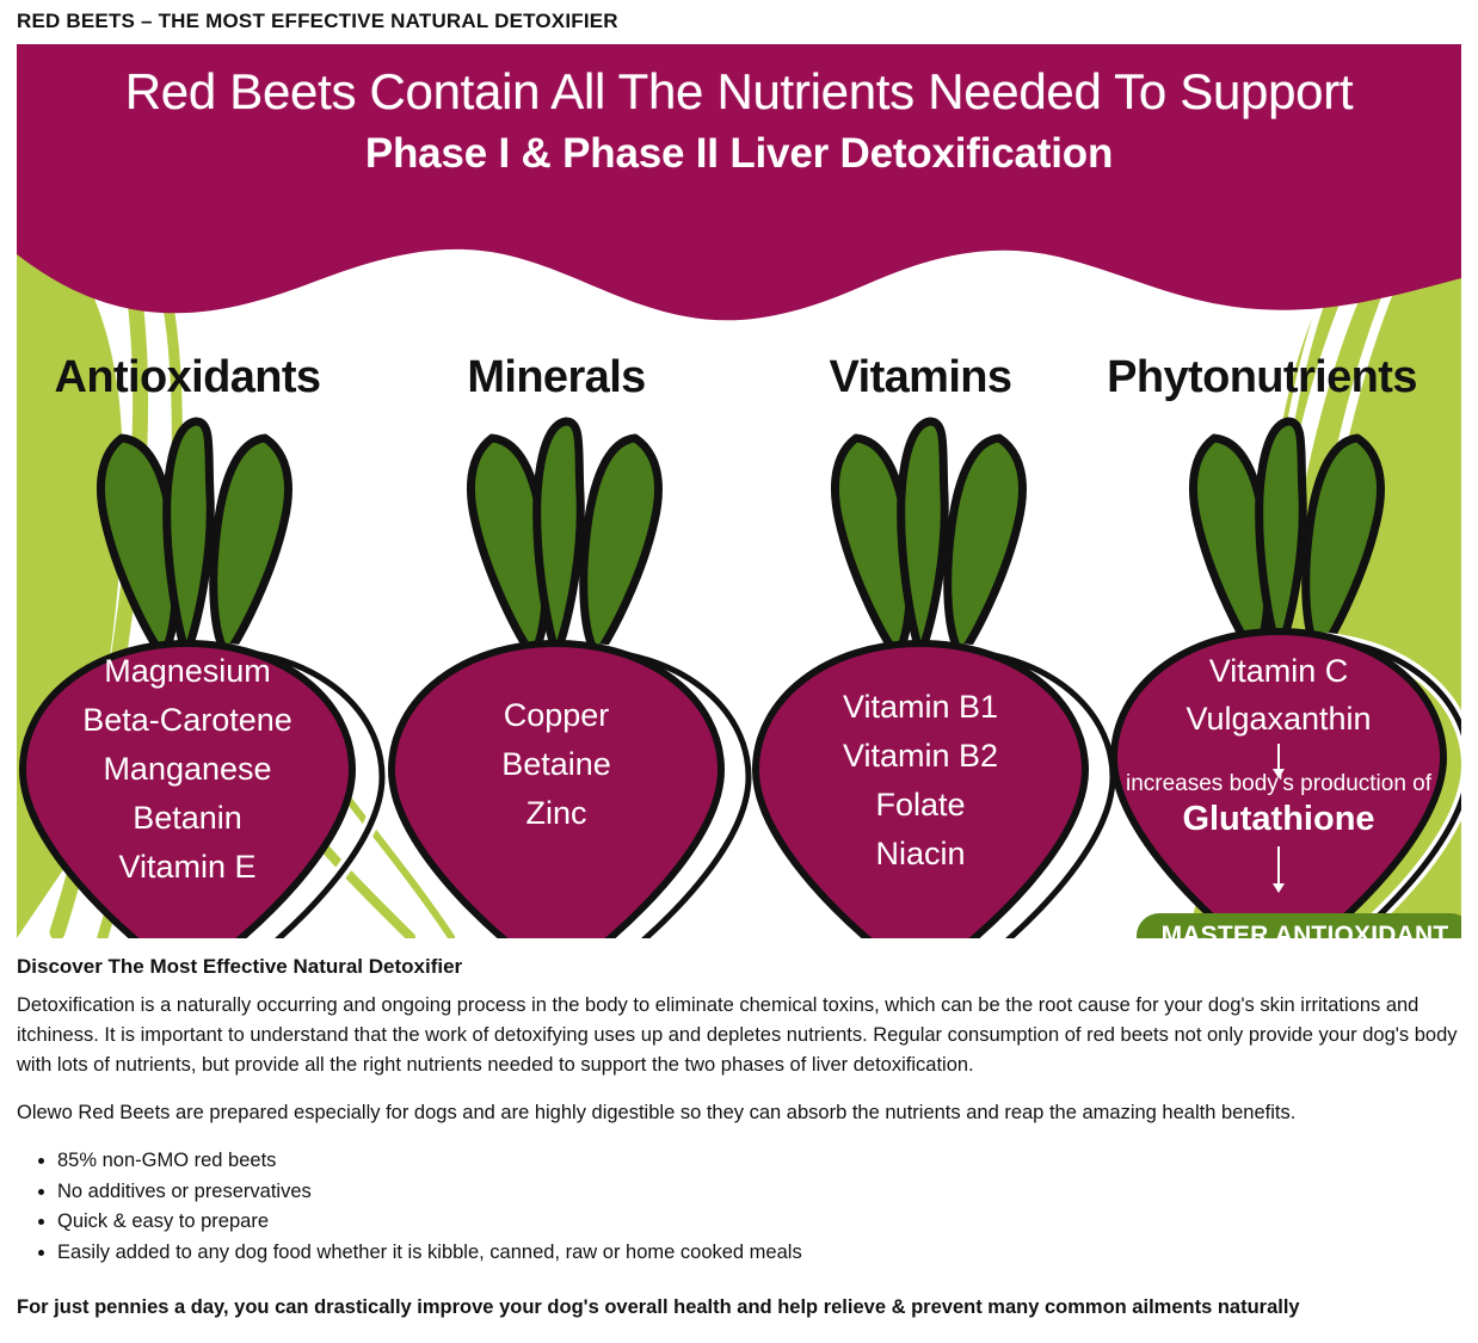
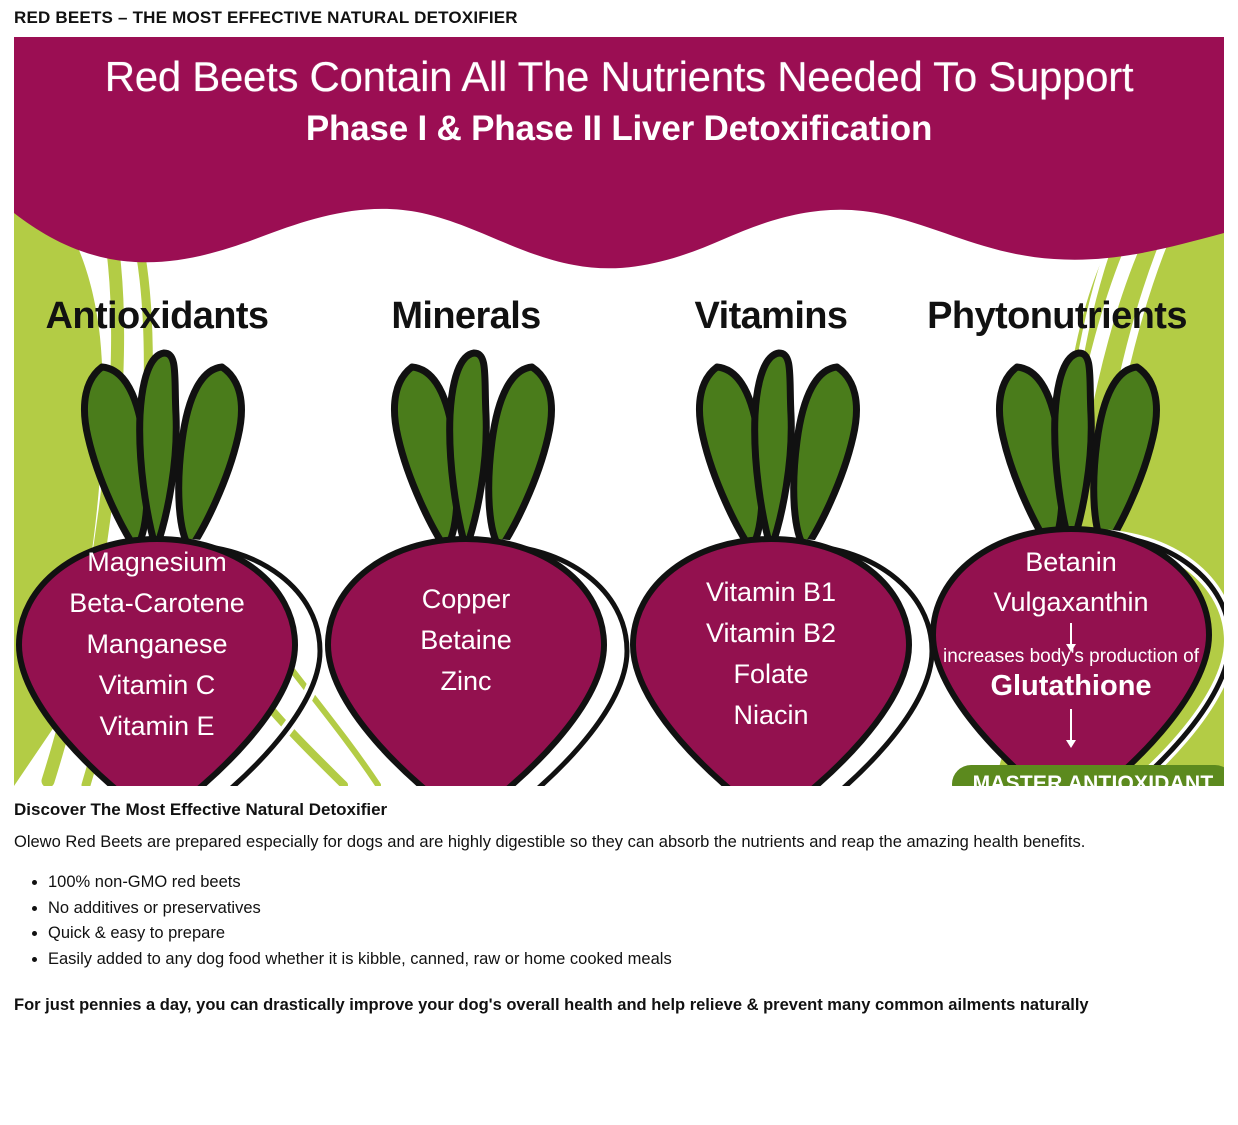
  RED BEETS – THE MOST EFFECTIVE NATURAL DETOXIFIER
  Red Beets Contain All The Nutrients Needed To Support
  Phase I & Phase II Liver Detoxification
  Antioxidants
  Minerals
  Vitamins
  Phytonutrients
  Magnesium
  Beta-Carotene
  Manganese
- Betanin
+ Vitamin C
  Vitamin E
  Copper
  Betaine
  Zinc
  Vitamin B1
  Vitamin B2
  Folate
  Niacin
- Vitamin C
+ Betanin
  Vulgaxanthin
  increases body's production of
  Glutathione
  MASTER ANTIOXIDANT
  Discover The Most Effective Natural Detoxifier
- Detoxification is a naturally occurring and ongoing process in the body to eliminate chemical toxins, which can be the root cause for your dog's skin irritations and itchiness. It is important to understand that the work of detoxifying uses up and depletes nutrients. Regular consumption of red beets not only provide your dog's body with lots of nutrients, but provide all the right nutrients needed to support the two phases of liver detoxification.
  Olewo Red Beets are prepared especially for dogs and are highly digestible so they can absorb the nutrients and reap the amazing health benefits.
- 85% non-GMO red beets
+ 100% non-GMO red beets
  No additives or preservatives
  Quick & easy to prepare
  Easily added to any dog food whether it is kibble, canned, raw or home cooked meals
  For just pennies a day, you can drastically improve your dog's overall health and help relieve & prevent many common ailments naturally
